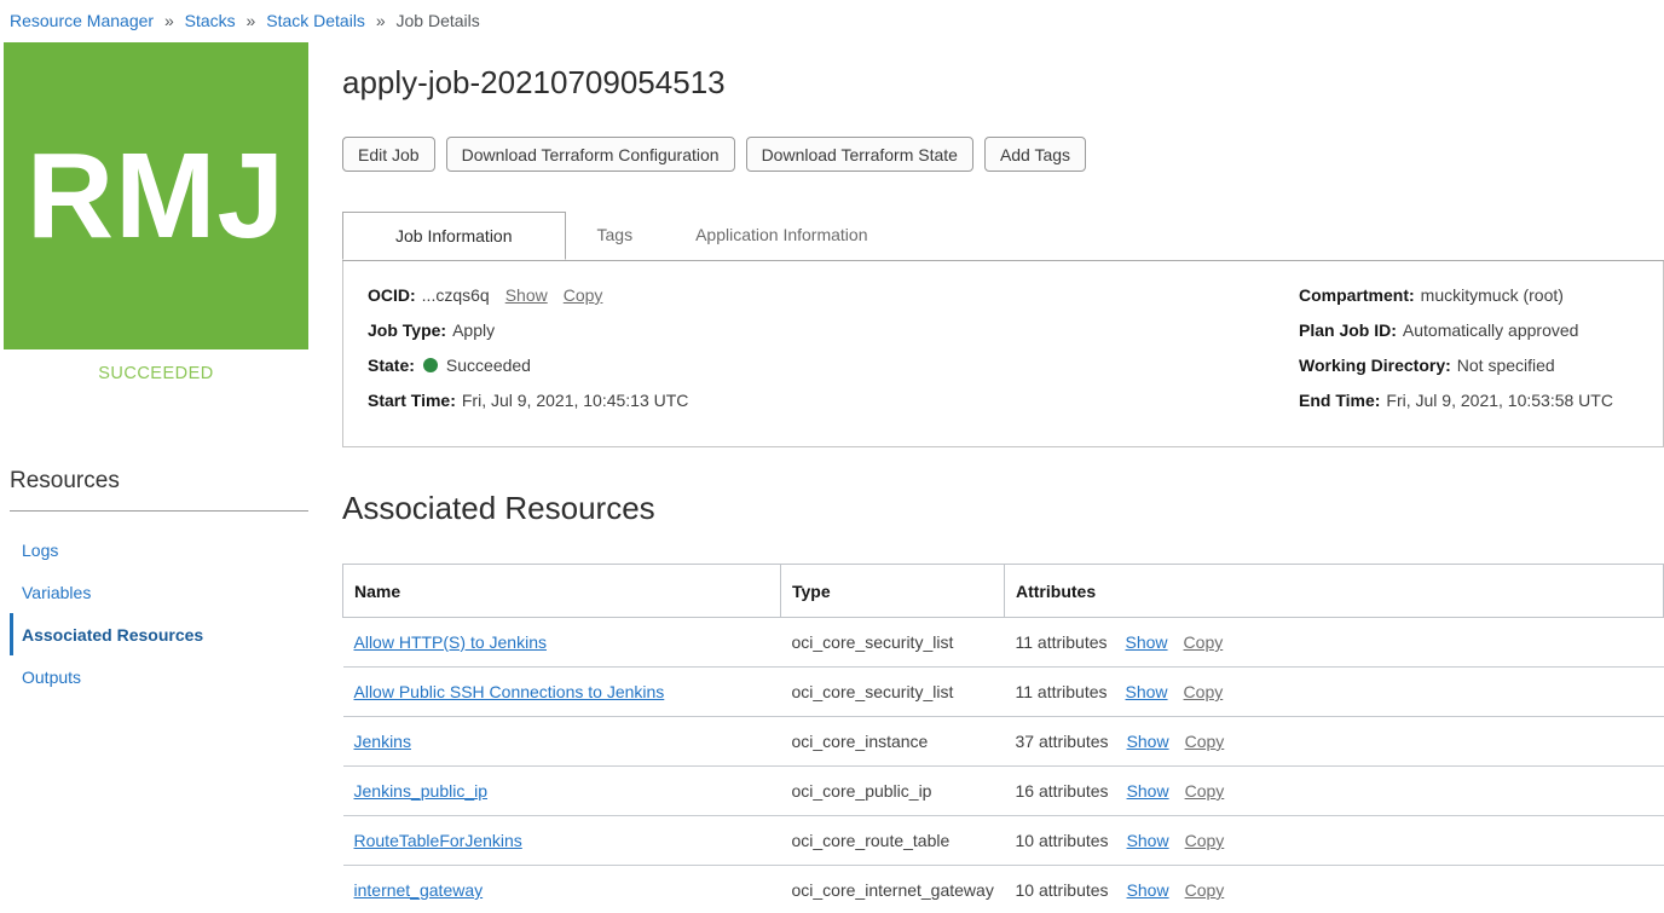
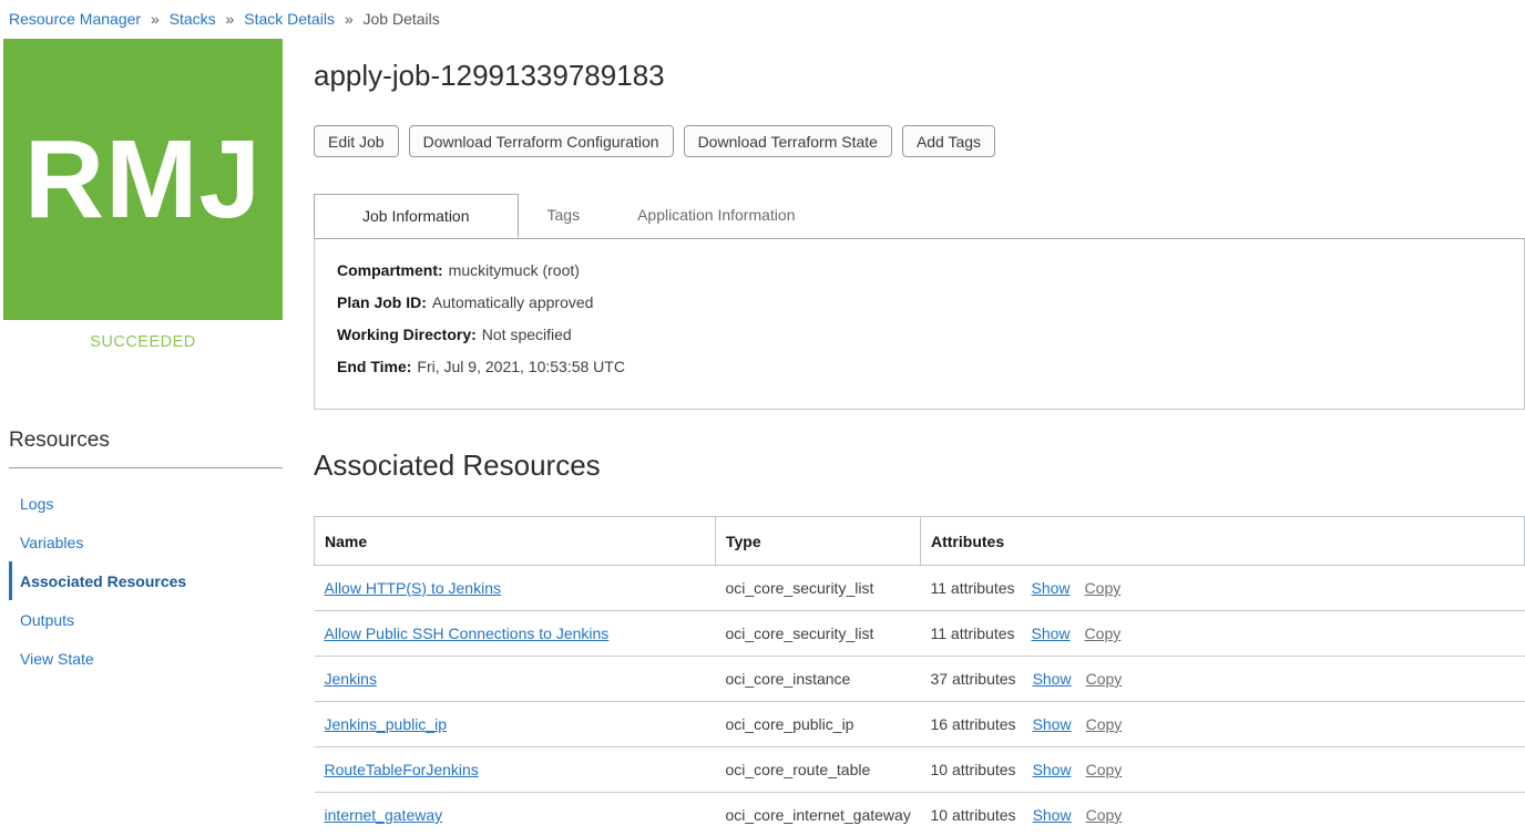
  Resource Manager » Stacks » Stack Details » Job Details
  RMJ
  SUCCEEDED
  Resources
  Logs
  Variables
  Associated Resources
  Outputs
+ View State
- apply-job-20210709054513
+ apply-job-12991339789183
  Edit Job
  Download Terraform Configuration
  Download Terraform State
  Add Tags
  Job Information
  Tags
  Application Information
- OCID:
- ...czqs6q
- Show
- Copy
- Job Type:
- Apply
- State:
- Succeeded
- Start Time:
- Fri, Jul 9, 2021, 10:45:13 UTC
  Compartment:
  muckitymuck (root)
  Plan Job ID:
  Automatically approved
  Working Directory:
  Not specified
  End Time:
  Fri, Jul 9, 2021, 10:53:58 UTC
  Associated Resources
  Name	Type	Attributes
  Allow HTTP(S) to Jenkins	oci_core_security_list	11 attributes Show Copy
  Allow Public SSH Connections to Jenkins	oci_core_security_list	11 attributes Show Copy
  Jenkins	oci_core_instance	37 attributes Show Copy
  Jenkins_public_ip	oci_core_public_ip	16 attributes Show Copy
  RouteTableForJenkins	oci_core_route_table	10 attributes Show Copy
  internet_gateway	oci_core_internet_gateway	10 attributes Show Copy
